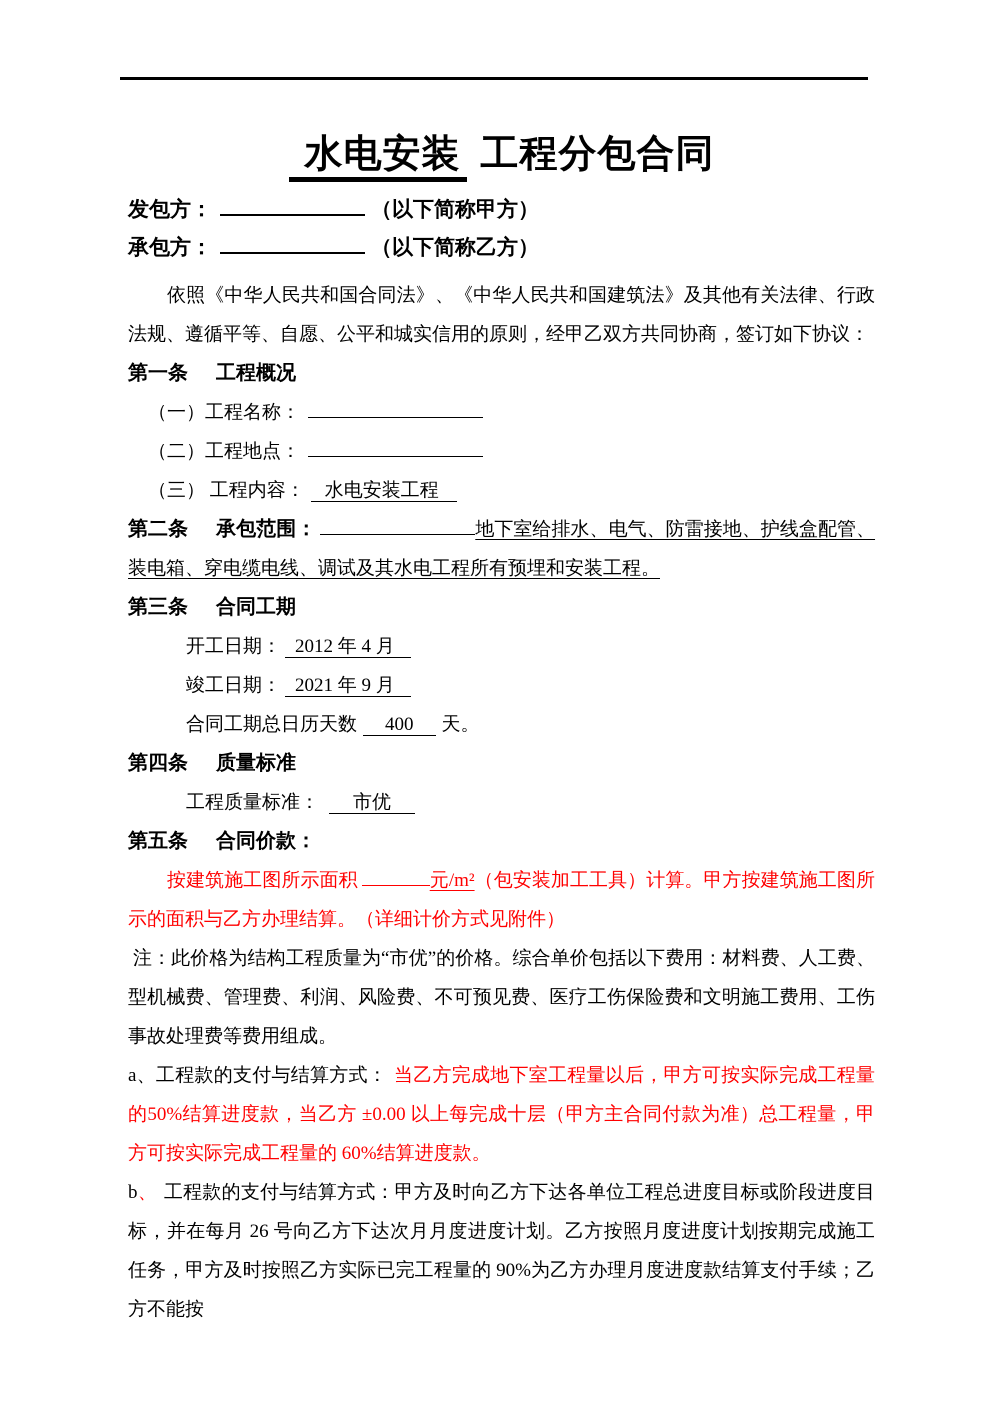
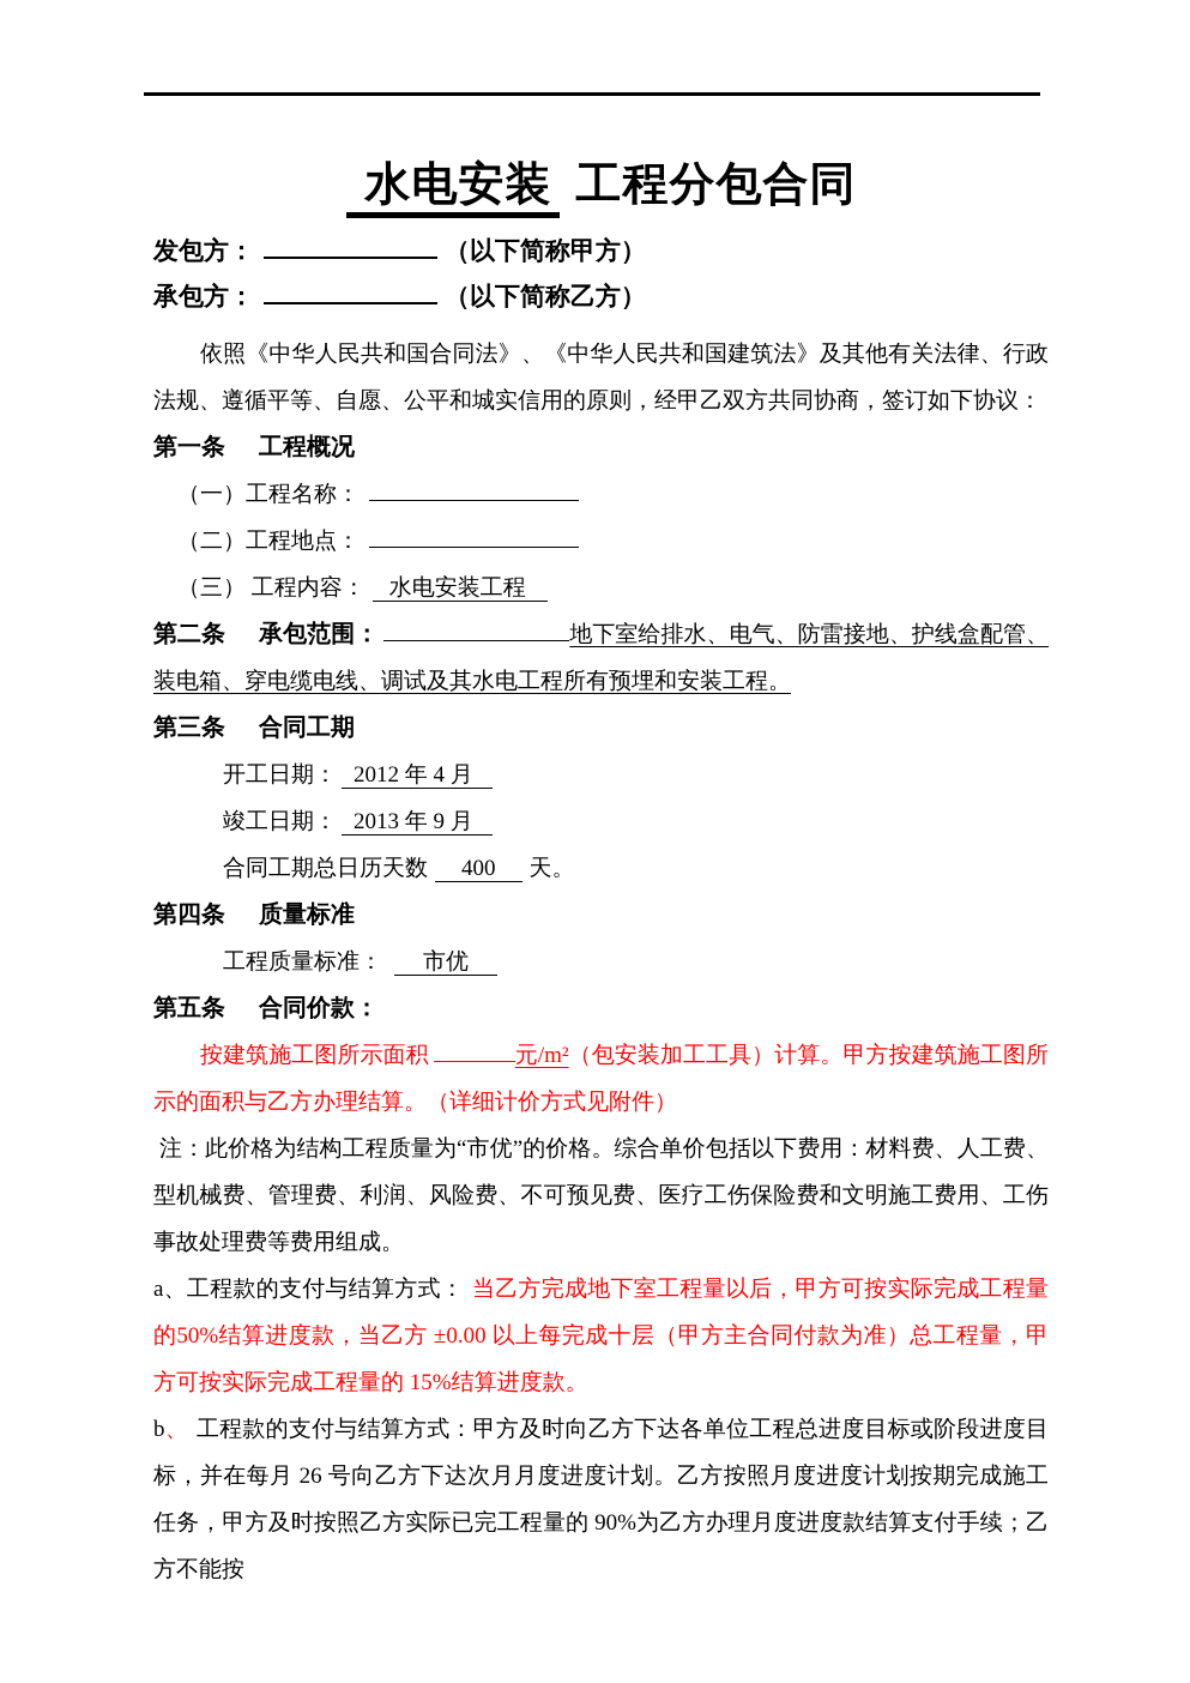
  水电安装 工程分包合同
  发包方： （以下简称甲方）
  承包方： （以下简称乙方）
  依照《中华人民共和国合同法》、《中华人民共和国建筑法》及其他有关法律、行政法规、遵循平等、自愿、公平和城实信用的原则，经甲乙双方共同协商，签订如下协议：
  第一条 工程概况
  （一）工程名称：
  （二）工程地点：
  （三） 工程内容： 水电安装工程
  第二条 承包范围： 地下室给排水、电气、防雷接地、护线盒配管、装电箱、穿电缆电线、调试及其水电工程所有预埋和安装工程。
  第三条 合同工期
  开工日期： 2012 年 4 月
- 竣工日期： 2021 年 9 月
+ 竣工日期： 2013 年 9 月
  合同工期总日历天数 400 天。
  第四条 质量标准
  工程质量标准： 市优
  第五条 合同价款：
  按建筑施工图所示面积 元/m²（包安装加工工具）计算。甲方按建筑施工图所示的面积与乙方办理结算。（详细计价方式见附件）
  注：此价格为结构工程质量为“市优”的价格。综合单价包括以下费用：材料费、人工费、型机械费、管理费、利润、风险费、不可预见费、医疗工伤保险费和文明施工费用、工伤事故处理费等费用组成。
- a、工程款的支付与结算方式： 当乙方完成地下室工程量以后，甲方可按实际完成工程量的50%结算进度款，当乙方 ±0.00 以上每完成十层（甲方主合同付款为准）总工程量，甲方可按实际完成工程量的 60%结算进度款。
+ a、工程款的支付与结算方式： 当乙方完成地下室工程量以后，甲方可按实际完成工程量的50%结算进度款，当乙方 ±0.00 以上每完成十层（甲方主合同付款为准）总工程量，甲方可按实际完成工程量的 15%结算进度款。
  b、 工程款的支付与结算方式：甲方及时向乙方下达各单位工程总进度目标或阶段进度目标，并在每月 26 号向乙方下达次月月度进度计划。乙方按照月度进度计划按期完成施工任务，甲方及时按照乙方实际已完工程量的 90%为乙方办理月度进度款结算支付手续；乙方不能按
